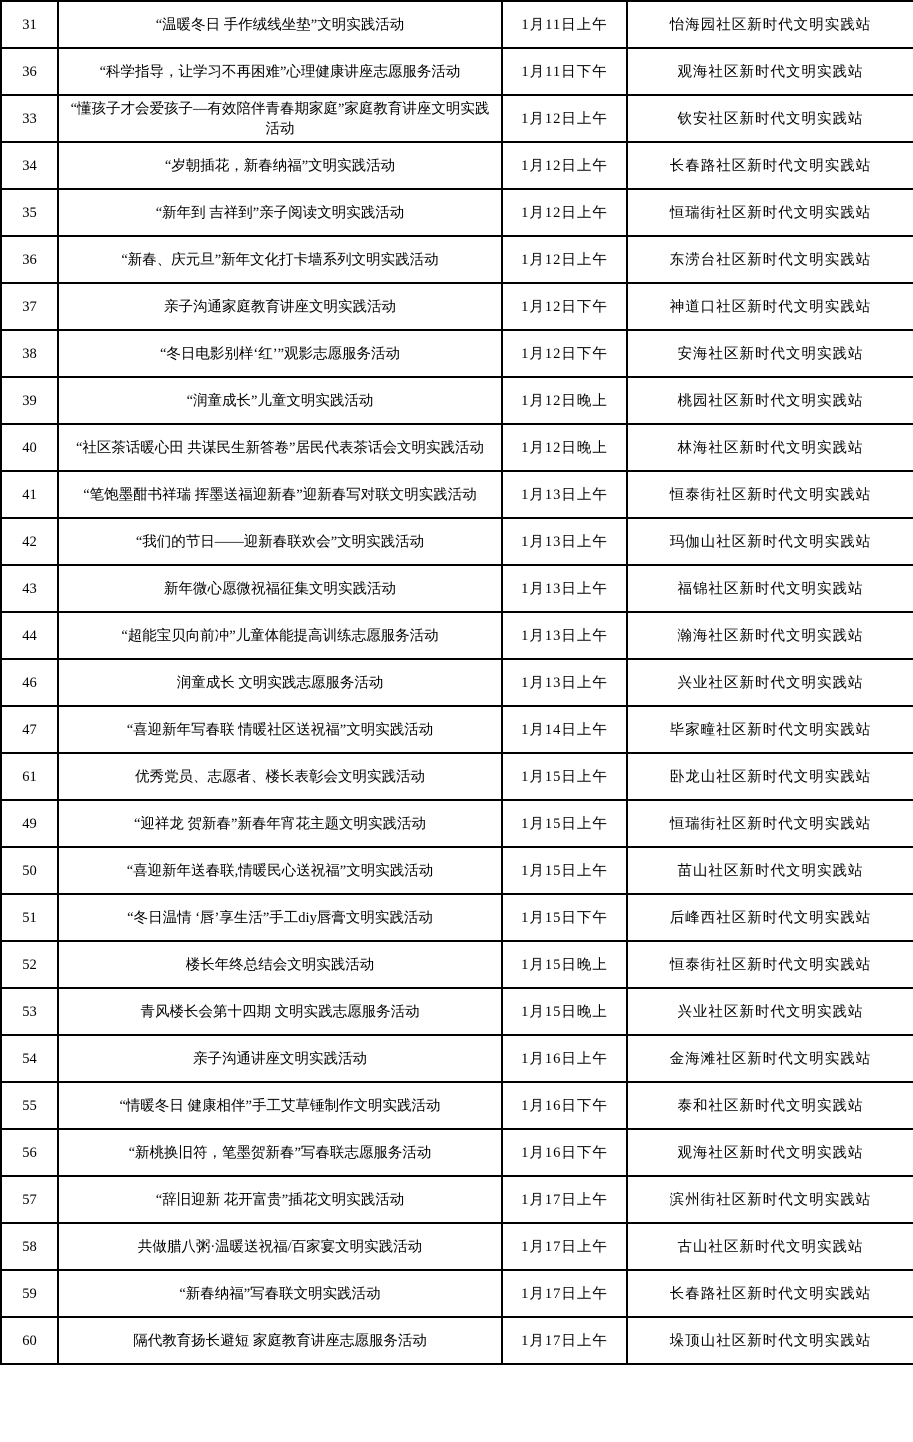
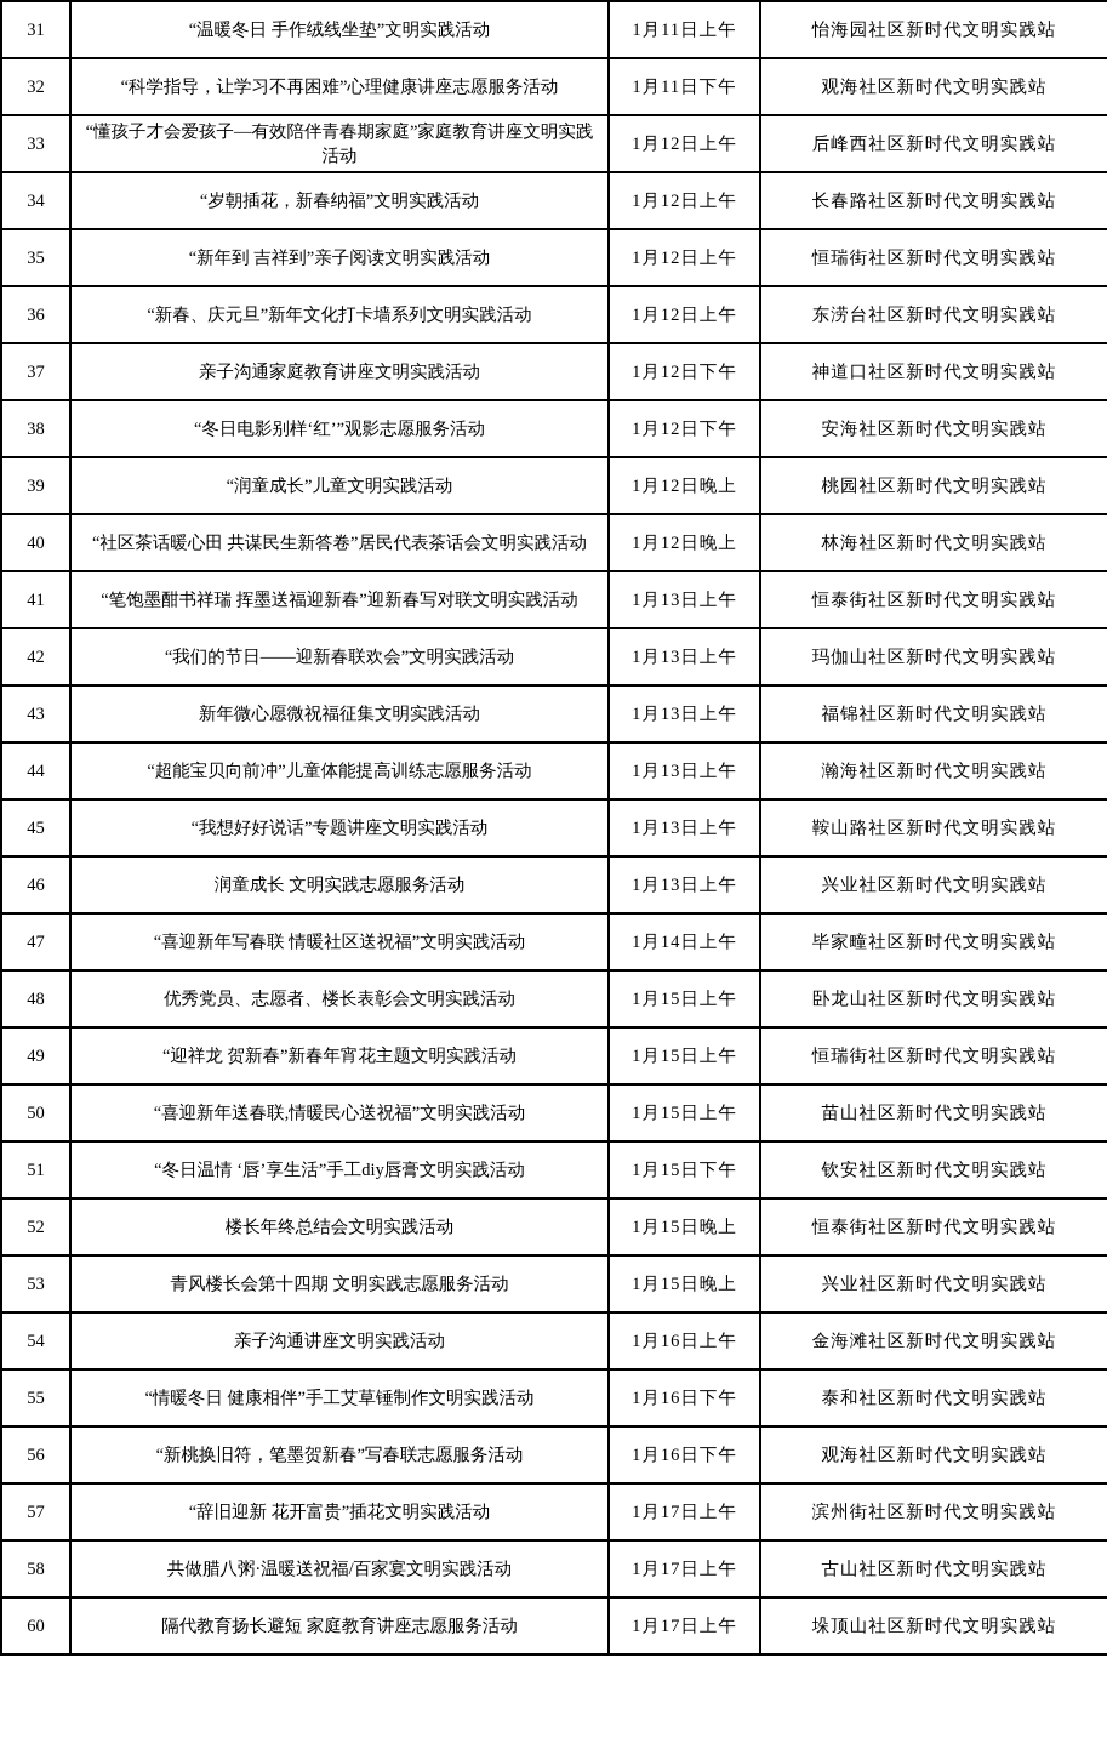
  31	“温暖冬日 手作绒线坐垫”文明实践活动	1月11日上午	怡海园社区新时代文明实践站
- 36	“科学指导，让学习不再困难”心理健康讲座志愿服务活动	1月11日下午	观海社区新时代文明实践站
+ 32	“科学指导，让学习不再困难”心理健康讲座志愿服务活动	1月11日下午	观海社区新时代文明实践站
- 33	“懂孩子才会爱孩子—有效陪伴青春期家庭”家庭教育讲座文明实践活动	1月12日上午	钦安社区新时代文明实践站
+ 33	“懂孩子才会爱孩子—有效陪伴青春期家庭”家庭教育讲座文明实践活动	1月12日上午	后峰西社区新时代文明实践站
  34	“岁朝插花，新春纳福”文明实践活动	1月12日上午	长春路社区新时代文明实践站
  35	“新年到 吉祥到”亲子阅读文明实践活动	1月12日上午	恒瑞街社区新时代文明实践站
  36	“新春、庆元旦”新年文化打卡墙系列文明实践活动	1月12日上午	东涝台社区新时代文明实践站
  37	亲子沟通家庭教育讲座文明实践活动	1月12日下午	神道口社区新时代文明实践站
  38	“冬日电影别样‘红’”观影志愿服务活动	1月12日下午	安海社区新时代文明实践站
  39	“润童成长”儿童文明实践活动	1月12日晚上	桃园社区新时代文明实践站
  40	“社区茶话暖心田 共谋民生新答卷”居民代表茶话会文明实践活动	1月12日晚上	林海社区新时代文明实践站
  41	“笔饱墨酣书祥瑞 挥墨送福迎新春”迎新春写对联文明实践活动	1月13日上午	恒泰街社区新时代文明实践站
  42	“我们的节日——迎新春联欢会”文明实践活动	1月13日上午	玛伽山社区新时代文明实践站
  43	新年微心愿微祝福征集文明实践活动	1月13日上午	福锦社区新时代文明实践站
  44	“超能宝贝向前冲”儿童体能提高训练志愿服务活动	1月13日上午	瀚海社区新时代文明实践站
+ 45	“我想好好说话”专题讲座文明实践活动	1月13日上午	鞍山路社区新时代文明实践站
  46	润童成长 文明实践志愿服务活动	1月13日上午	兴业社区新时代文明实践站
  47	“喜迎新年写春联 情暖社区送祝福”文明实践活动	1月14日上午	毕家疃社区新时代文明实践站
- 61	优秀党员、志愿者、楼长表彰会文明实践活动	1月15日上午	卧龙山社区新时代文明实践站
+ 48	优秀党员、志愿者、楼长表彰会文明实践活动	1月15日上午	卧龙山社区新时代文明实践站
  49	“迎祥龙 贺新春”新春年宵花主题文明实践活动	1月15日上午	恒瑞街社区新时代文明实践站
  50	“喜迎新年送春联,情暖民心送祝福”文明实践活动	1月15日上午	苗山社区新时代文明实践站
- 51	“冬日温情 ‘唇’享生活”手工diy唇膏文明实践活动	1月15日下午	后峰西社区新时代文明实践站
+ 51	“冬日温情 ‘唇’享生活”手工diy唇膏文明实践活动	1月15日下午	钦安社区新时代文明实践站
  52	楼长年终总结会文明实践活动	1月15日晚上	恒泰街社区新时代文明实践站
  53	青风楼长会第十四期 文明实践志愿服务活动	1月15日晚上	兴业社区新时代文明实践站
  54	亲子沟通讲座文明实践活动	1月16日上午	金海滩社区新时代文明实践站
  55	“情暖冬日 健康相伴”手工艾草锤制作文明实践活动	1月16日下午	泰和社区新时代文明实践站
  56	“新桃换旧符，笔墨贺新春”写春联志愿服务活动	1月16日下午	观海社区新时代文明实践站
  57	“辞旧迎新 花开富贵”插花文明实践活动	1月17日上午	滨州街社区新时代文明实践站
  58	共做腊八粥·温暖送祝福/百家宴文明实践活动	1月17日上午	古山社区新时代文明实践站
- 59	“新春纳福”写春联文明实践活动	1月17日上午	长春路社区新时代文明实践站
  60	隔代教育扬长避短 家庭教育讲座志愿服务活动	1月17日上午	垛顶山社区新时代文明实践站
